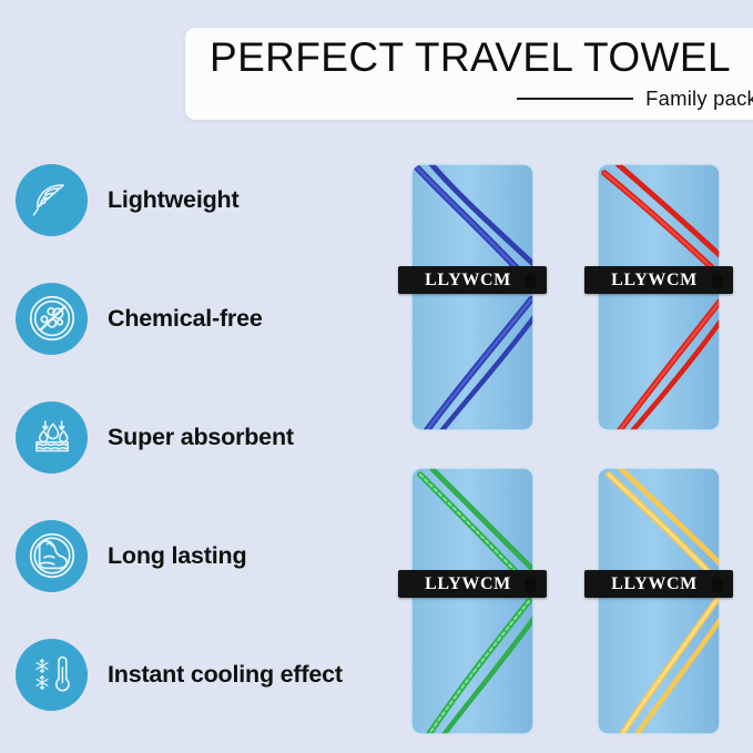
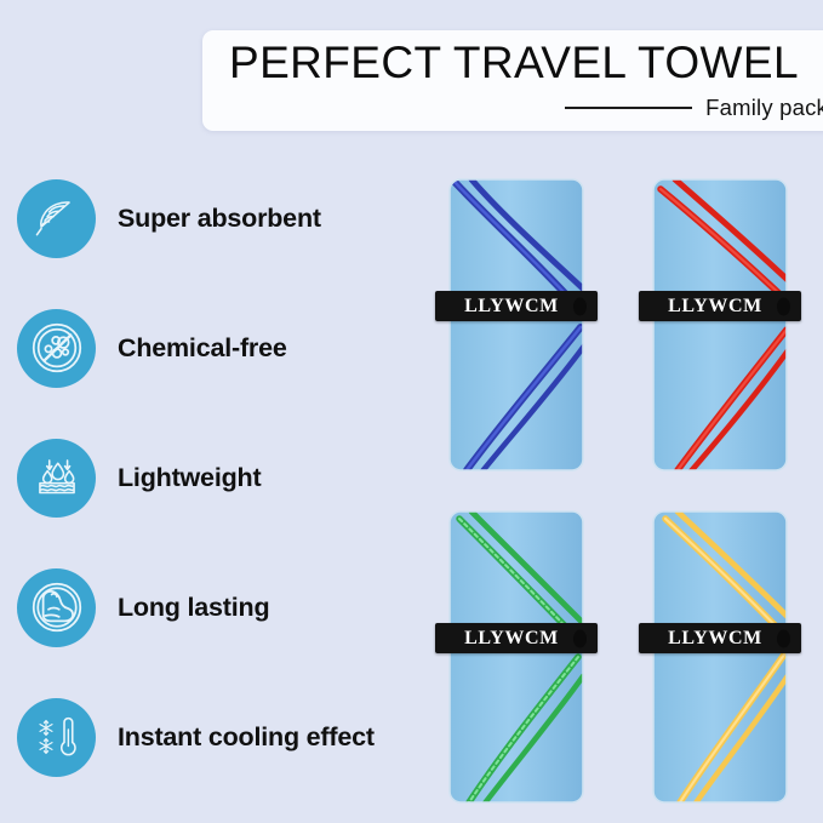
  PERFECT TRAVEL TOWEL
  Family pack
- Lightweight
+ Super absorbent
  Chemical-free
- Super absorbent
+ Lightweight
  Long lasting
  Instant cooling effect
  LLYWCM
  LLYWCM
  LLYWCM
  LLYWCM
